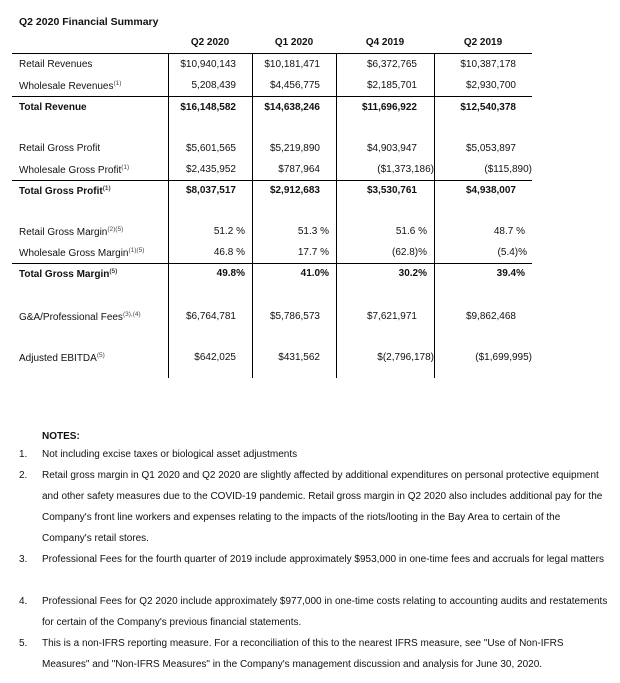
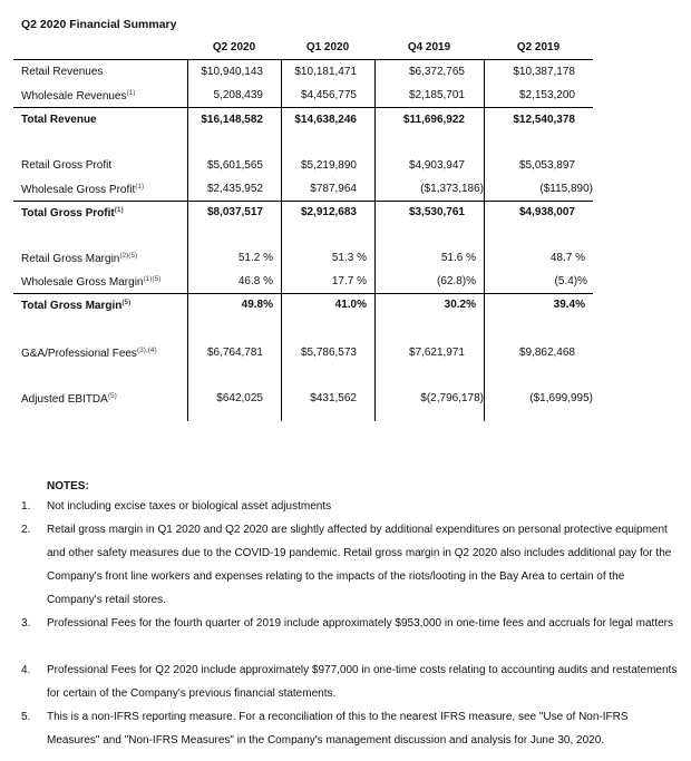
  Q2 2020 Financial Summary
  Q2 2020
  Q1 2020
  Q4 2019
  Q2 2019
  Retail Revenues
  $10,940,143
  $10,181,471
  $6,372,765
  $10,387,178
  Wholesale Revenues
  5,208,439
  $4,456,775
  $2,185,701
- $2,930,700
+ $2,153,200
  Total Revenue
  $16,148,582
  $14,638,246
  $11,696,922
  $12,540,378
  Retail Gross Profit
  $5,601,565
  $5,219,890
  $4,903,947
  $5,053,897
  Wholesale Gross Profit
  $2,435,952
  $787,964
  ($1,373,186)
  ($115,890)
  Total Gross Profit
  $8,037,517
  $2,912,683
  $3,530,761
  $4,938,007
  Retail Gross Margin
  51.2 %
  51.3 %
  51.6 %
  48.7 %
  Wholesale Gross Margin
  46.8 %
  17.7 %
  (62.8)%
  (5.4)%
  Total Gross Margin
  49.8%
  41.0%
  30.2%
  39.4%
  G&A/Professional Fees
  $6,764,781
  $5,786,573
  $7,621,971
  $9,862,468
  Adjusted EBITDA
  $642,025
  $431,562
  $(2,796,178)
  ($1,699,995)
  NOTES:
  1.
  Not including excise taxes or biological asset adjustments
  2.
  Retail gross margin in Q1 2020 and Q2 2020 are slightly affected by additional expenditures on personal protective equipment and other safety measures due to the COVID-19 pandemic. Retail gross margin in Q2 2020 also includes additional pay for the Company's front line workers and expenses relating to the impacts of the riots/looting in the Bay Area to certain of the Company's retail stores.
  3.
  Professional Fees for the fourth quarter of 2019 include approximately $953,000 in one-time fees and accruals for legal matters
  4.
  Professional Fees for Q2 2020 include approximately $977,000 in one-time costs relating to accounting audits and restatements for certain of the Company's previous financial statements.
  5.
  This is a non-IFRS reporting measure. For a reconciliation of this to the nearest IFRS measure, see "Use of Non-IFRS Measures" and "Non-IFRS Measures" in the Company's management discussion and analysis for June 30, 2020.
